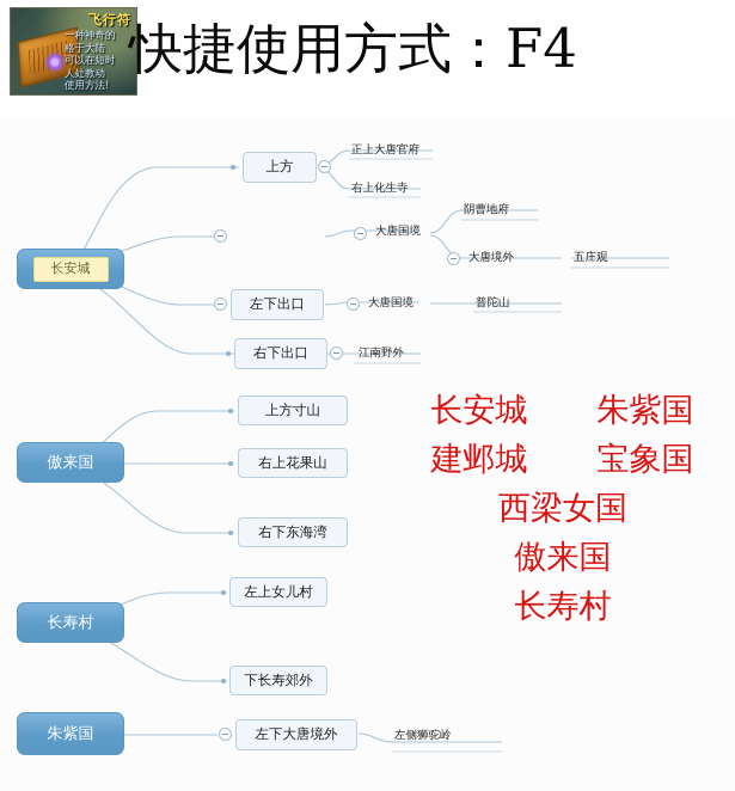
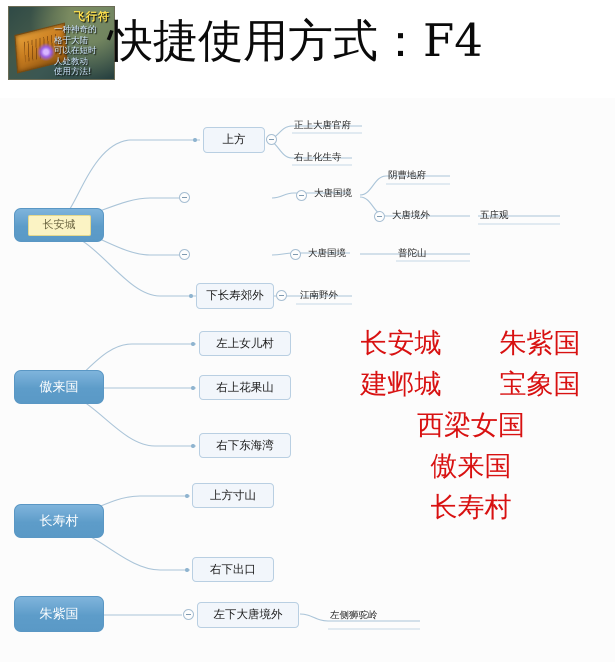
  飞行符
  一种神奇的
  格于大陆
  可以在短时
  人处教动
  使用方法!
  快捷使用方式：F4
  长安城
  傲来国
  长寿村
  朱紫国
  上方
  正上大唐官府
  右上化生寺
  大唐国境
  阴曹地府
  大唐境外
  五庄观
- 左下出口
  大唐国境
  普陀山
- 右下出口
+ 下长寿郊外
  江南野外
- 上方寸山
+ 左上女儿村
  右上花果山
  右下东海湾
- 左上女儿村
+ 上方寸山
- 下长寿郊外
+ 右下出口
  左下大唐境外
  左侧狮驼岭
  长安城
  朱紫国
  建邺城
  宝象国
  西梁女国
  傲来国
  长寿村
